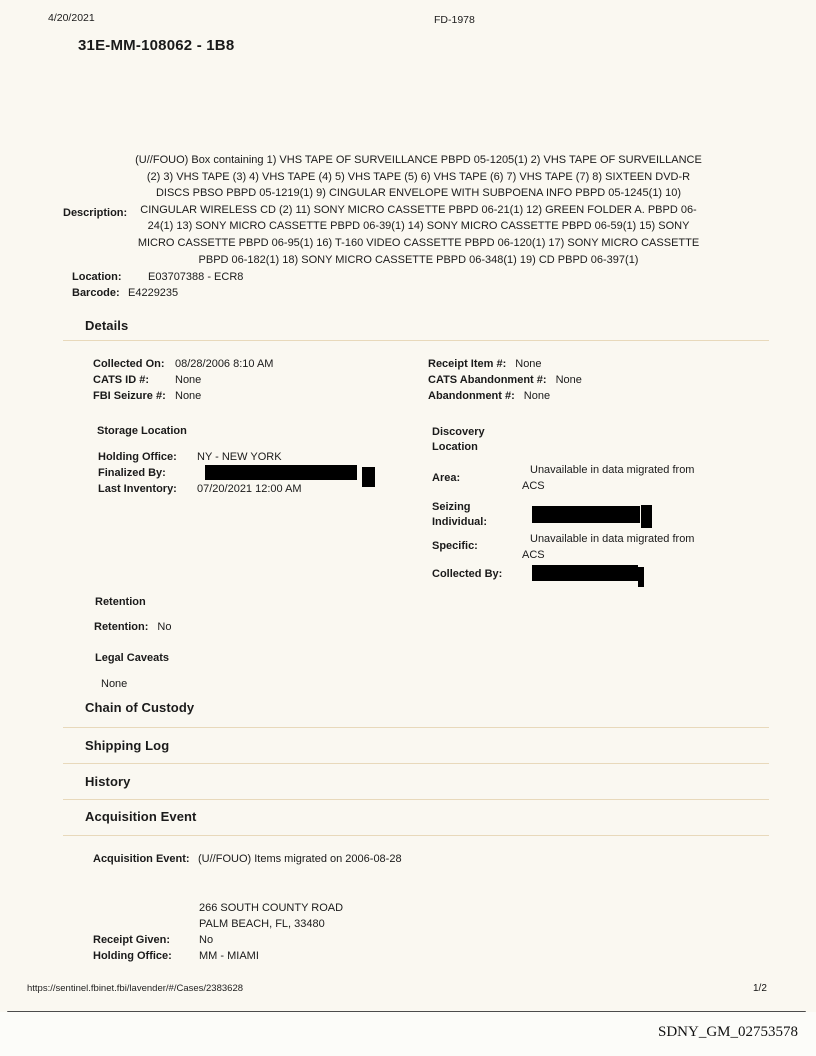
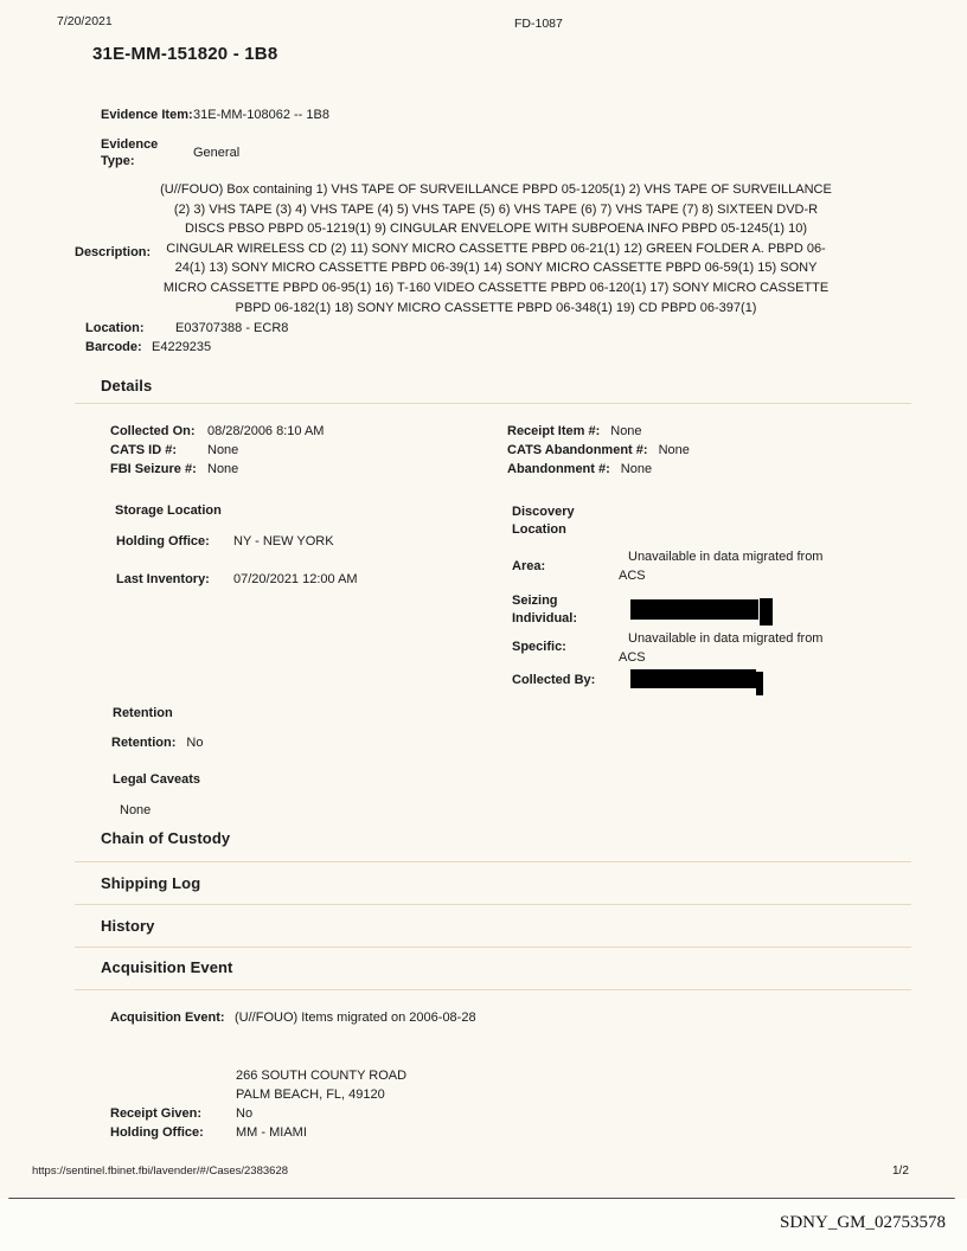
- 4/20/2021
+ 7/20/2021
- FD-1978
+ FD-1087
- 31E-MM-108062 - 1B8
+ 31E-MM-151820 - 1B8
+ Evidence Item:
+ 31E-MM-108062 -- 1B8
+ Evidence Type:
+ General
  Description:
  (U//FOUO) Box containing 1) VHS TAPE OF SURVEILLANCE PBPD 05-1205(1) 2) VHS TAPE OF SURVEILLANCE (2) 3) VHS TAPE (3) 4) VHS TAPE (4) 5) VHS TAPE (5) 6) VHS TAPE (6) 7) VHS TAPE (7) 8) SIXTEEN DVD-R DISCS PBSO PBPD 05-1219(1) 9) CINGULAR ENVELOPE WITH SUBPOENA INFO PBPD 05-1245(1) 10) CINGULAR WIRELESS CD (2) 11) SONY MICRO CASSETTE PBPD 06-21(1) 12) GREEN FOLDER A. PBPD 06-24(1) 13) SONY MICRO CASSETTE PBPD 06-39(1) 14) SONY MICRO CASSETTE PBPD 06-59(1) 15) SONY MICRO CASSETTE PBPD 06-95(1) 16) T-160 VIDEO CASSETTE PBPD 06-120(1) 17) SONY MICRO CASSETTE PBPD 06-182(1) 18) SONY MICRO CASSETTE PBPD 06-348(1) 19) CD PBPD 06-397(1)
  Location:
  E03707388 - ECR8
  Barcode:
  E4229235
  Details
  Collected On:
  08/28/2006 8:10 AM
  CATS ID #:
  None
  FBI Seizure #:
  None
  Receipt Item #:
  None
  CATS Abandonment #:
  None
  Abandonment #:
  None
  Storage Location
  Holding Office:
  NY - NEW YORK
- Finalized By:
  Last Inventory:
  07/20/2021 12:00 AM
  Discovery Location
  Area:
  Unavailable in data migrated from ACS
  Seizing Individual:
  Specific:
  Unavailable in data migrated from ACS
  Collected By:
  Retention
  Retention:
  No
  Legal Caveats
  None
  Chain of Custody
  Shipping Log
  History
  Acquisition Event
  Acquisition Event:
  (U//FOUO) Items migrated on 2006-08-28
  266 SOUTH COUNTY ROAD
- PALM BEACH, FL, 33480
+ PALM BEACH, FL, 49120
  Receipt Given:
  No
  Holding Office:
  MM - MIAMI
  https://sentinel.fbinet.fbi/lavender/#/Cases/2383628
  1/2
  SDNY_GM_02753578
